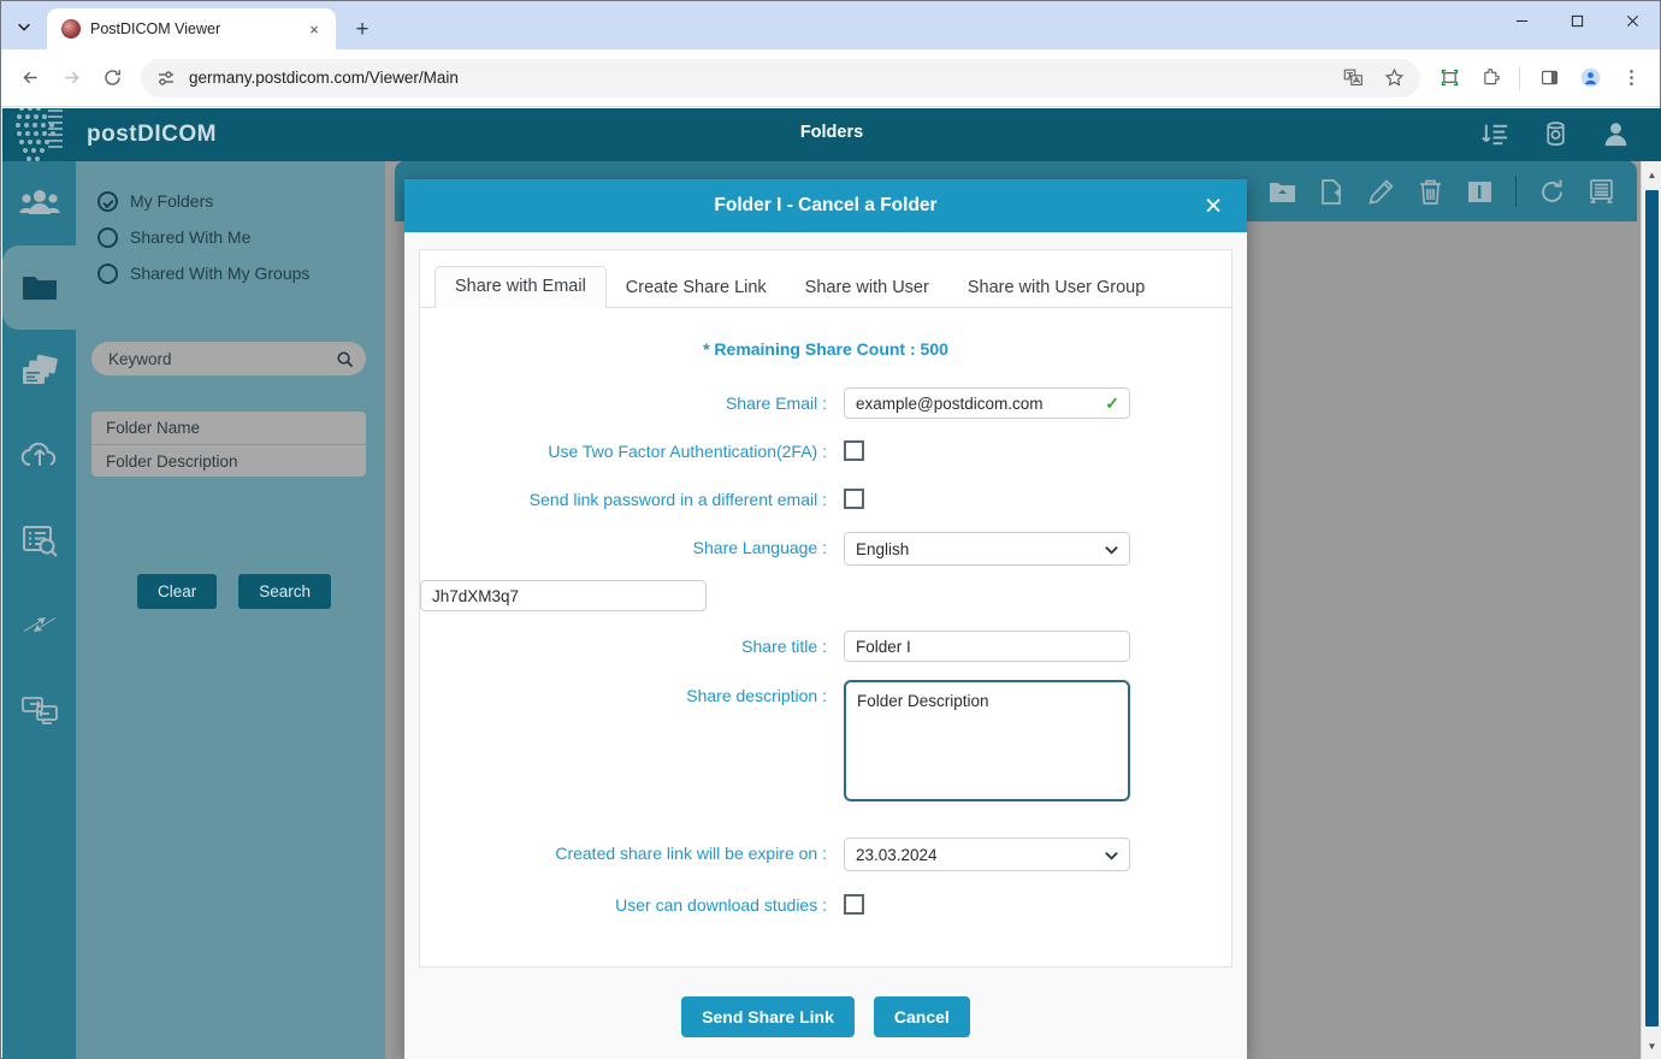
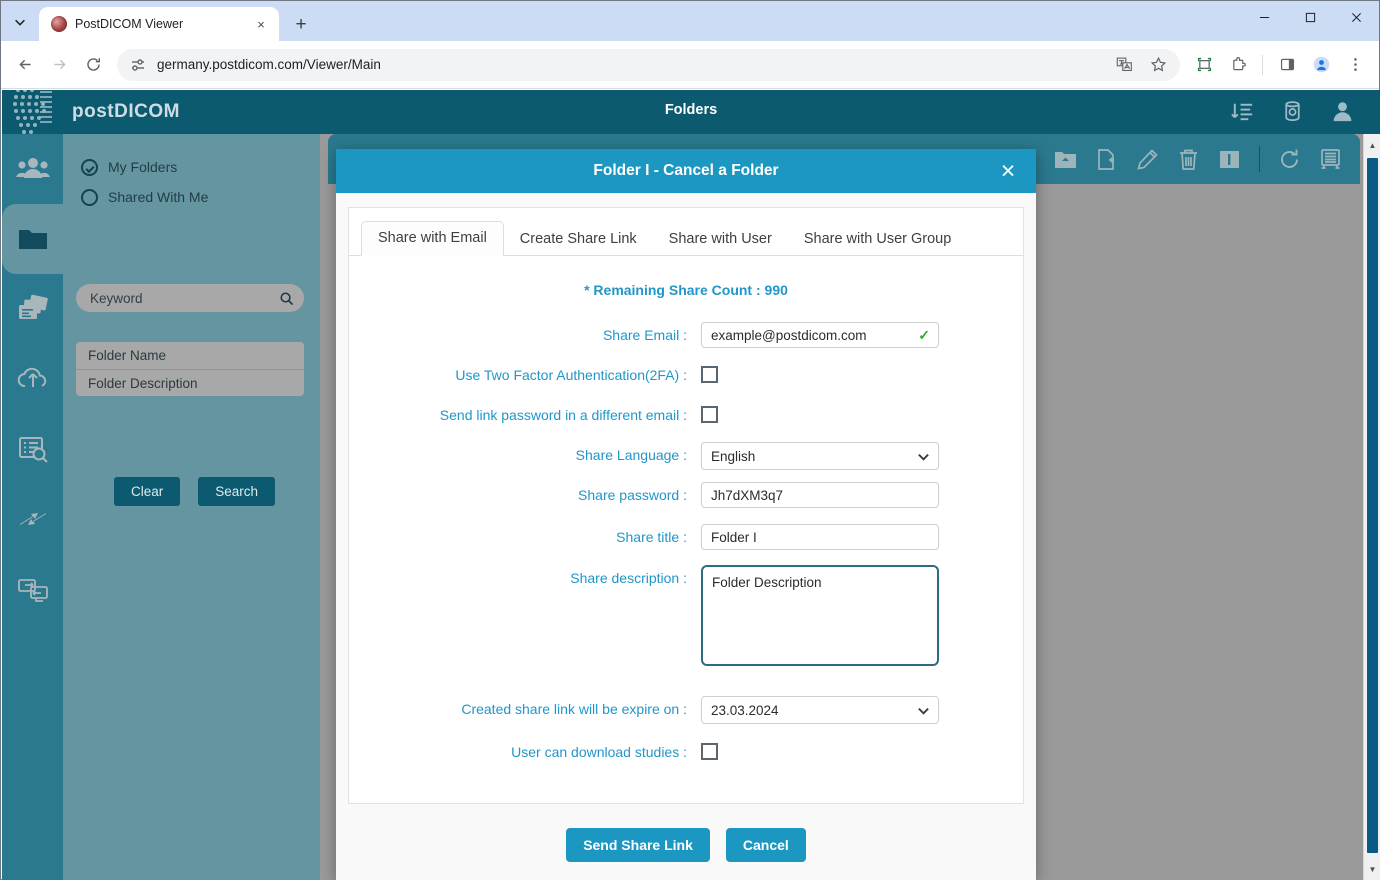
  PostDICOM Viewer
  ×
  +
  germany.postdicom.com/Viewer/Main
  postDICOM
  Folders
  My Folders
  Shared With Me
- Shared With My Groups
  Keyword
  Folder Name
  Folder Description
  Clear
  Search
  ▲
  ▼
  Folder I - Cancel a Folder
  ×
  Share with Email
  Create Share Link
  Share with User
  Share with User Group
- * Remaining Share Count : 500
+ * Remaining Share Count : 990
  Share Email :
  example@postdicom.com
  ✓
  Use Two Factor Authentication(2FA) :
  Send link password in a different email :
  Share Language :
  English
+ Share password :
  Jh7dXM3q7
  Share title :
  Folder I
  Share description :
  Folder Description
  Created share link will be expire on :
  23.03.2024
  User can download studies :
  Send Share Link
  Cancel
